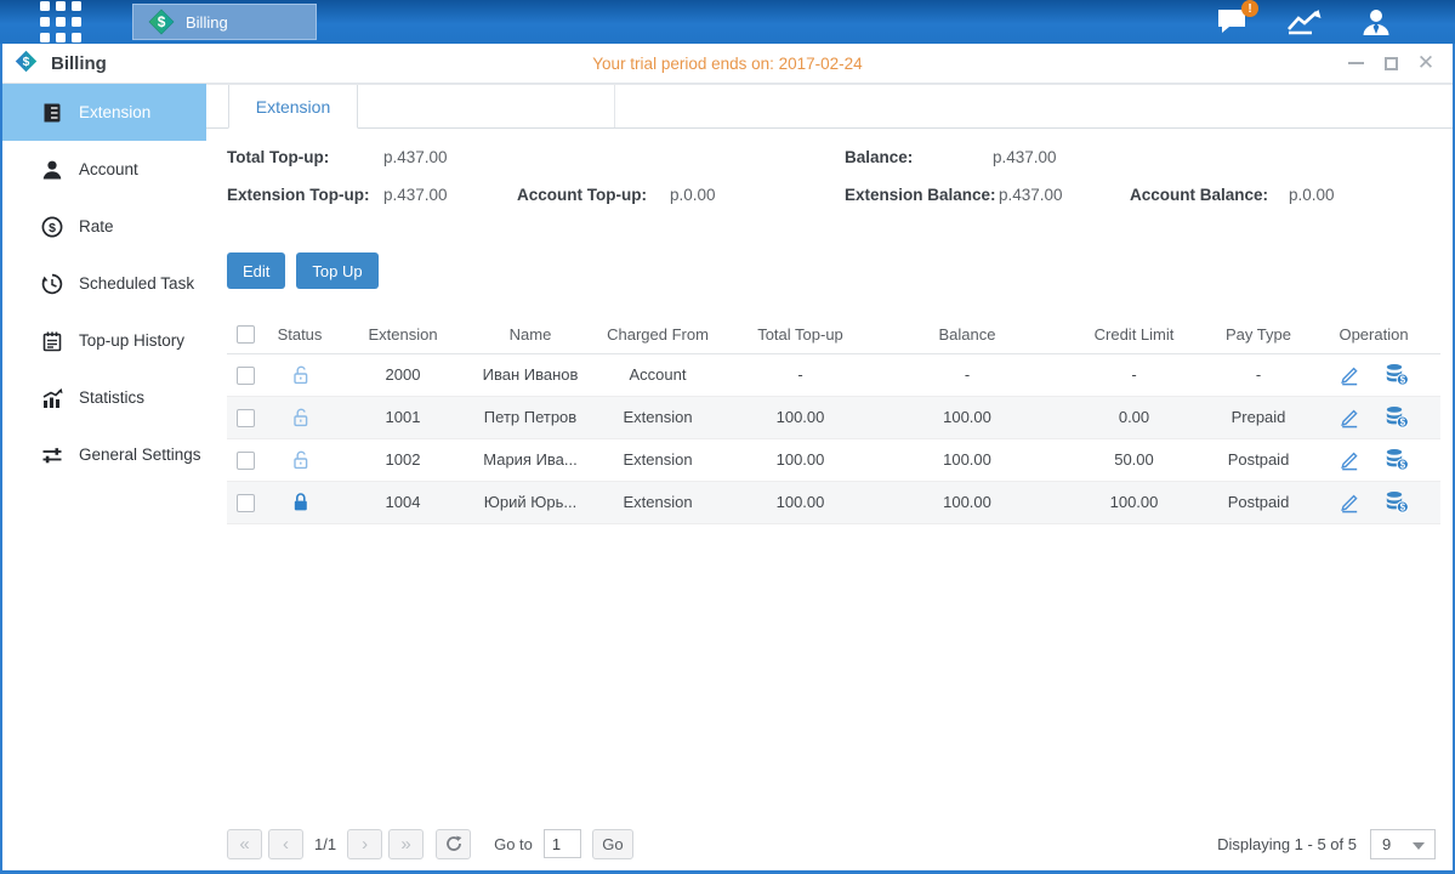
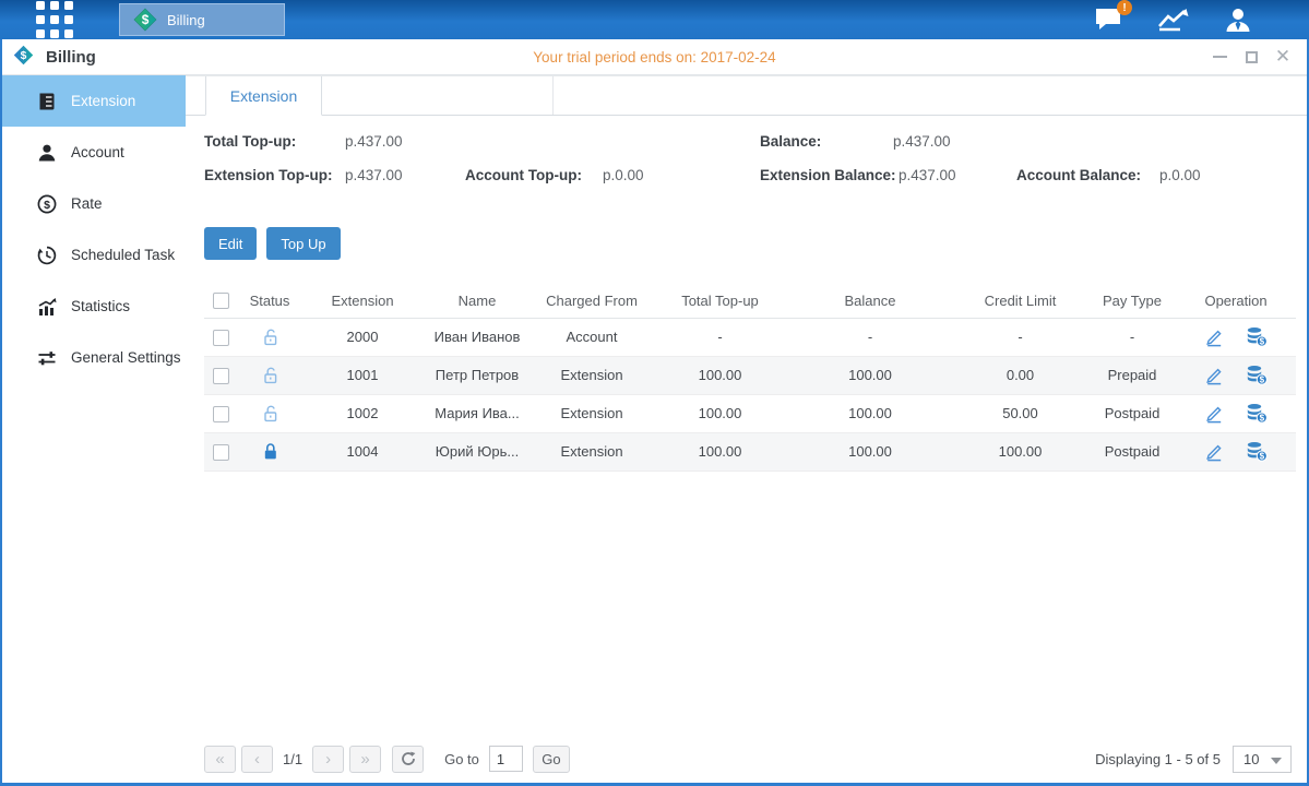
  $
  Billing
  !
  $
  Billing
  Your trial period ends on: 2017-02-24
  ✕
  Extension
  Account
  $
  Rate
  Scheduled Task
- Top-up History
  Statistics
  General Settings
  Extension
  Total Top-up:
  p.437.00
  Balance:
  p.437.00
  Extension Top-up:
  p.437.00
  Account Top-up:
  p.0.00
  Extension Balance:
  p.437.00
  Account Balance:
  p.0.00
  Edit
  Top Up
  	Status	Extension	Name	Charged From	Total Top-up	Balance	Credit Limit	Pay Type	Operation
  		2000	Иван Иванов	Account	-	-	-	-	$
  		1001	Петр Петров	Extension	100.00	100.00	0.00	Prepaid	$
  		1002	Мария Ива...	Extension	100.00	100.00	50.00	Postpaid	$
  		1004	Юрий Юрь...	Extension	100.00	100.00	100.00	Postpaid	$
  «
  ‹
  1/1
  ›
  »
  Go to
  1
  Go
  Displaying 1 - 5 of 5
- 9
+ 10
